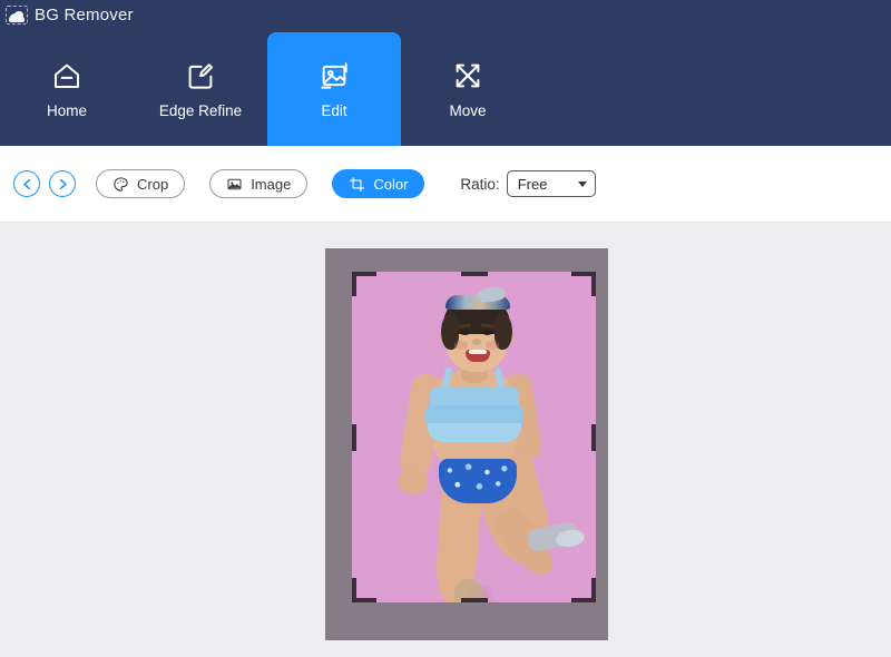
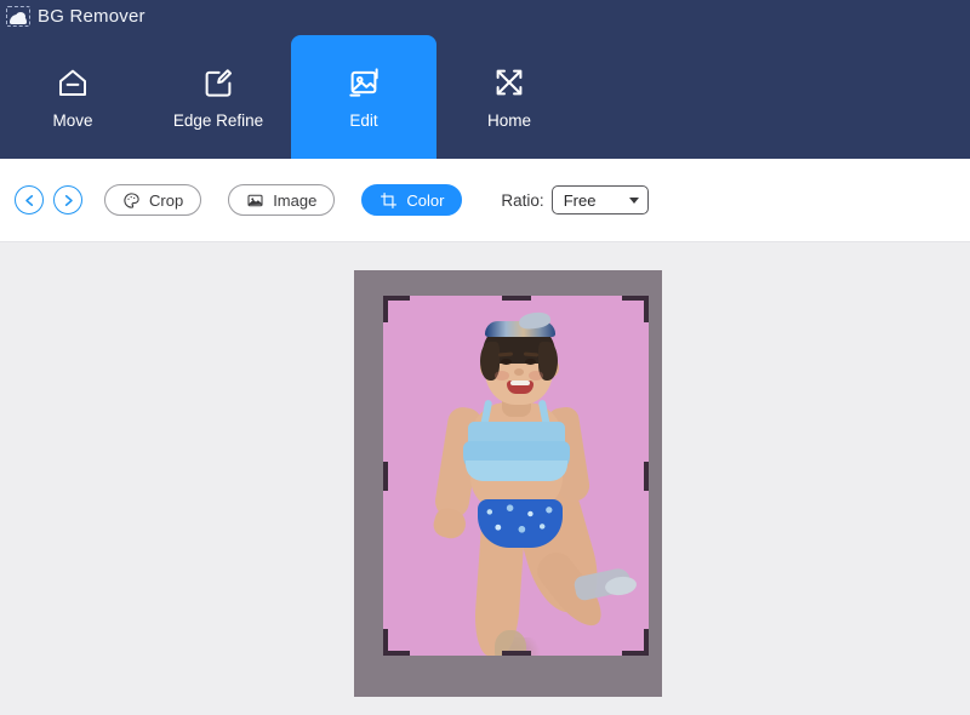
  BG Remover
- Home
+ Move
  Edge Refine
  Edit
- Move
+ Home
  Crop
  Image
  Color
  Ratio:
  Free
